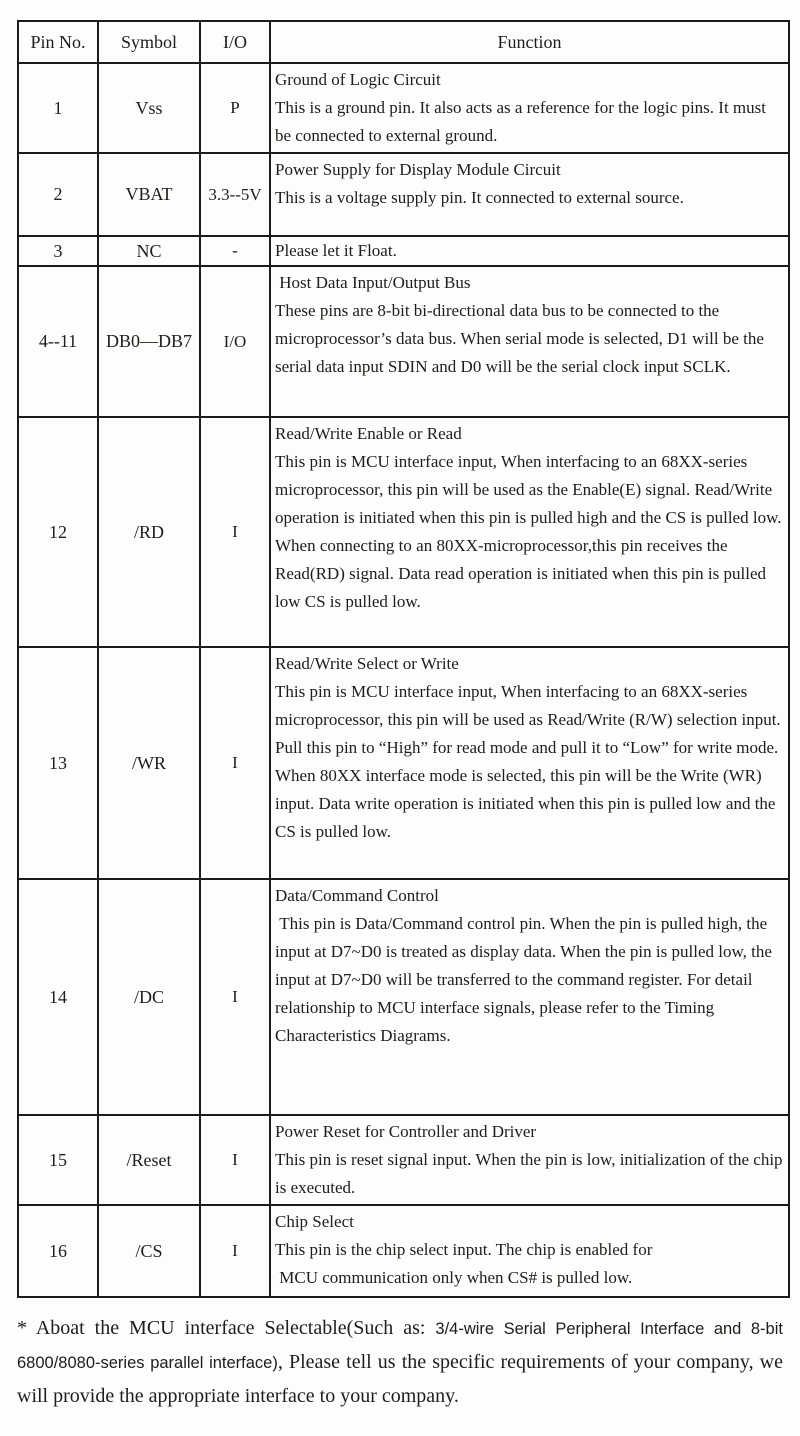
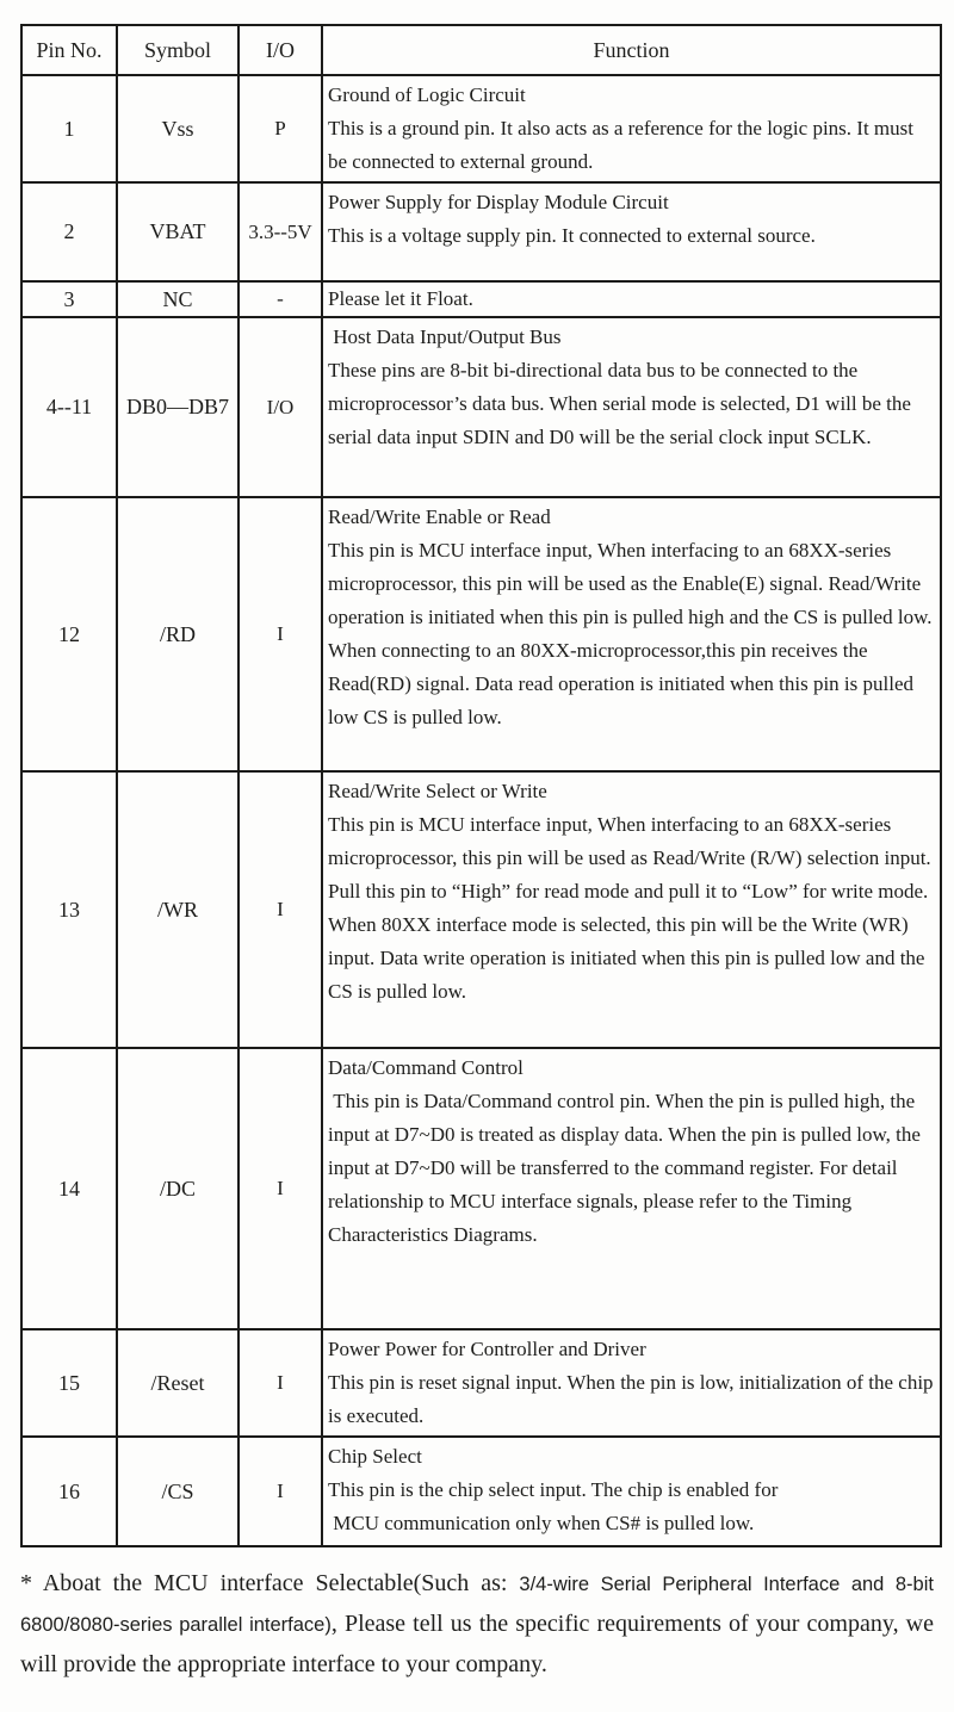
  Pin No.	Symbol	I/O	Function
  1	Vss	P	Ground of Logic Circuit This is a ground pin. It also acts as a reference for the logic pins. It must be connected to external ground.
  2	VBAT	3.3--5V	Power Supply for Display Module Circuit This is a voltage supply pin. It connected to external source.
  3	NC	-	Please let it Float.
  4--11	DB0—DB7	I/O	Host Data Input/Output Bus These pins are 8-bit bi-directional data bus to be connected to the microprocessor’s data bus. When serial mode is selected, D1 will be the serial data input SDIN and D0 will be the serial clock input SCLK.
  12	/RD	I	Read/Write Enable or Read This pin is MCU interface input, When interfacing to an 68XX-series microprocessor, this pin will be used as the Enable(E) signal. Read/Write operation is initiated when this pin is pulled high and the CS is pulled low. When connecting to an 80XX-microprocessor,this pin receives the Read(RD) signal. Data read operation is initiated when this pin is pulled low CS is pulled low.
  13	/WR	I	Read/Write Select or Write This pin is MCU interface input, When interfacing to an 68XX-series microprocessor, this pin will be used as Read/Write (R/W) selection input. Pull this pin to “High” for read mode and pull it to “Low” for write mode. When 80XX interface mode is selected, this pin will be the Write (WR) input. Data write operation is initiated when this pin is pulled low and the CS is pulled low.
  14	/DC	I	Data/Command Control This pin is Data/Command control pin. When the pin is pulled high, the input at D7~D0 is treated as display data. When the pin is pulled low, the input at D7~D0 will be transferred to the command register. For detail relationship to MCU interface signals, please refer to the Timing Characteristics Diagrams.
- 15	/Reset	I	Power Reset for Controller and Driver This pin is reset signal input. When the pin is low, initialization of the chip is executed.
+ 15	/Reset	I	Power Power for Controller and Driver This pin is reset signal input. When the pin is low, initialization of the chip is executed.
  16	/CS	I	Chip Select This pin is the chip select input. The chip is enabled for MCU communication only when CS# is pulled low.
  * Aboat the MCU interface Selectable(Such as: 3/4-wire Serial Peripheral Interface and 8-bit 6800/8080-series parallel interface), Please tell us the specific requirements of your company, we will provide the appropriate interface to your company.
